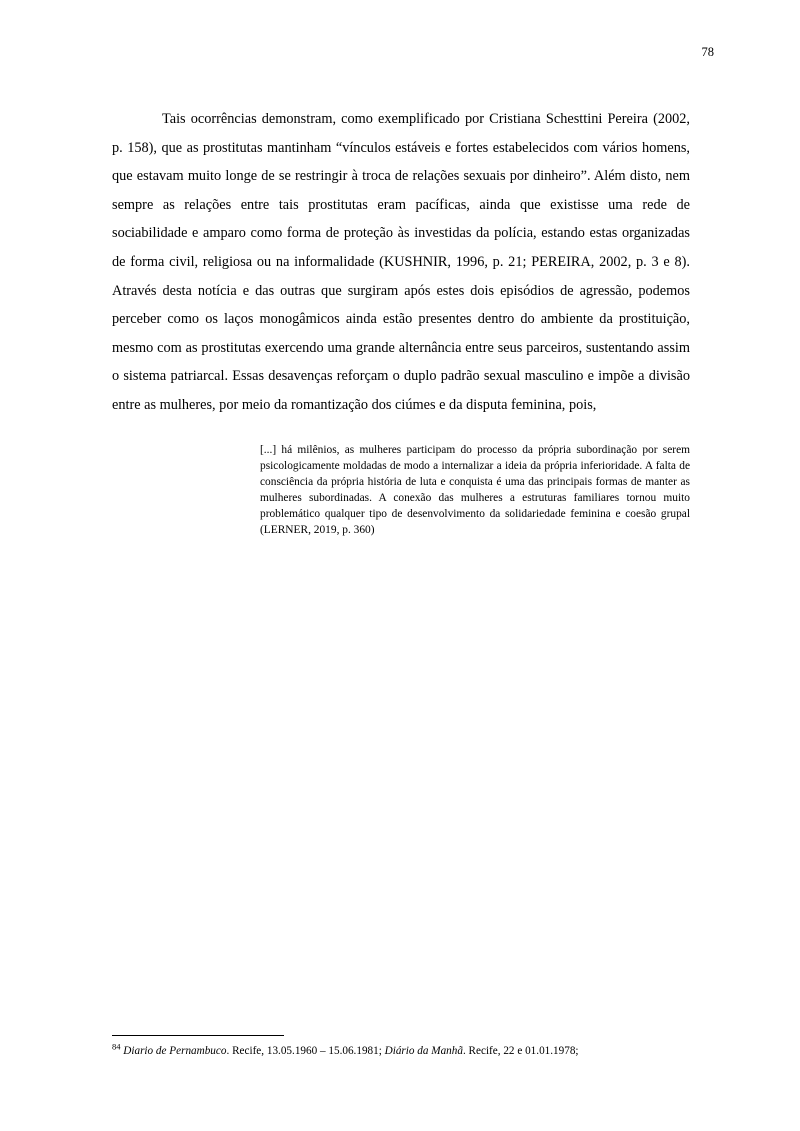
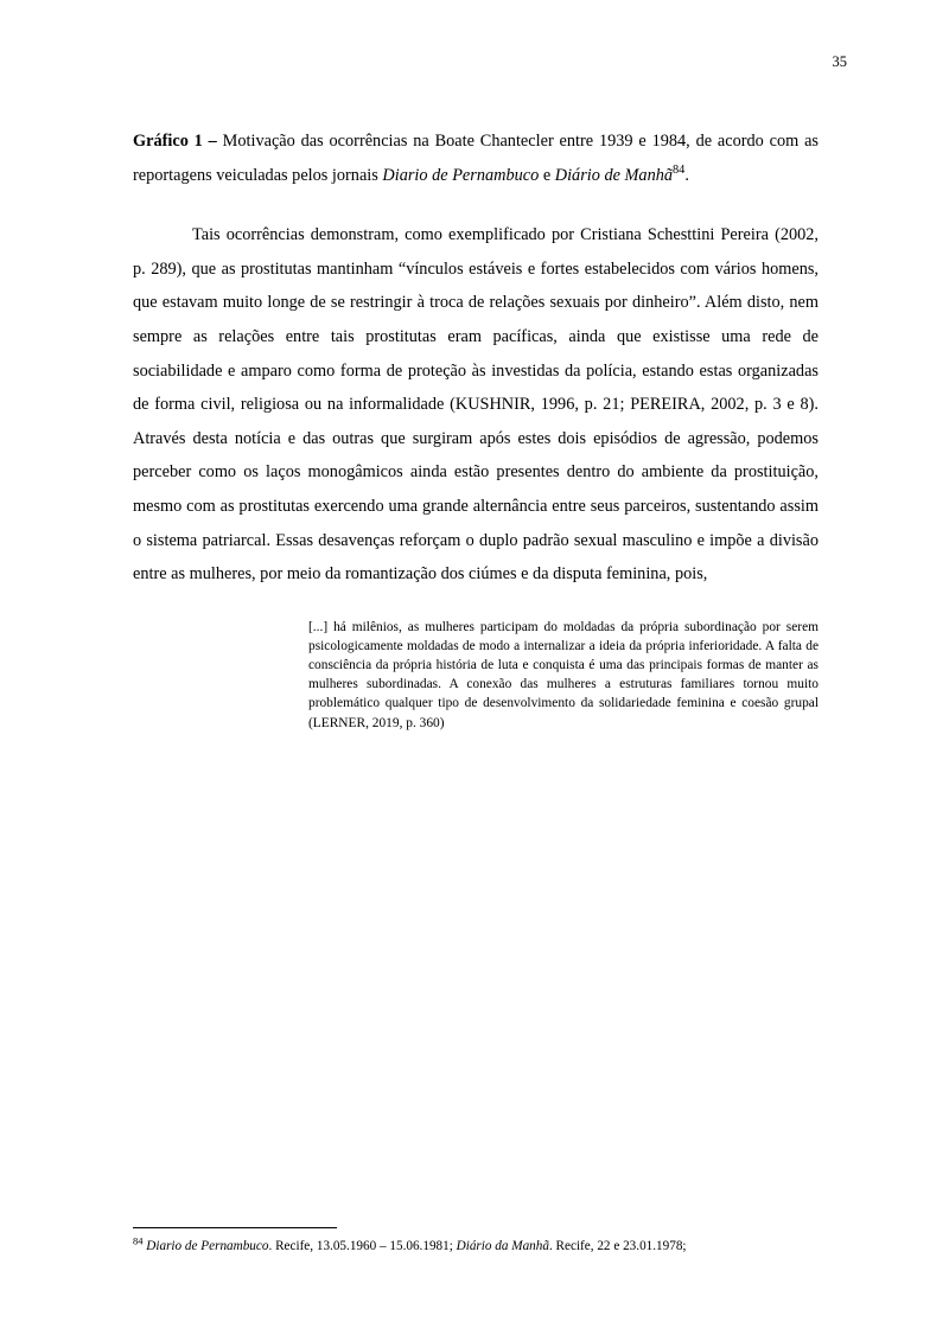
- 78
+ 35
+ Gráfico 1 – Motivação das ocorrências na Boate Chantecler entre 1939 e 1984, de acordo com as reportagens veiculadas pelos jornais Diario de Pernambuco e Diário de Manhã84.
- Tais ocorrências demonstram, como exemplificado por Cristiana Schesttini Pereira (2002, p. 158), que as prostitutas mantinham “vínculos estáveis e fortes estabelecidos com vários homens, que estavam muito longe de se restringir à troca de relações sexuais por dinheiro”. Além disto, nem sempre as relações entre tais prostitutas eram pacíficas, ainda que existisse uma rede de sociabilidade e amparo como forma de proteção às investidas da polícia, estando estas organizadas de forma civil, religiosa ou na informalidade (KUSHNIR, 1996, p. 21; PEREIRA, 2002, p. 3 e 8). Através desta notícia e das outras que surgiram após estes dois episódios de agressão, podemos perceber como os laços monogâmicos ainda estão presentes dentro do ambiente da prostituição, mesmo com as prostitutas exercendo uma grande alternância entre seus parceiros, sustentando assim o sistema patriarcal. Essas desavenças reforçam o duplo padrão sexual masculino e impõe a divisão entre as mulheres, por meio da romantização dos ciúmes e da disputa feminina, pois,
+ Tais ocorrências demonstram, como exemplificado por Cristiana Schesttini Pereira (2002, p. 289), que as prostitutas mantinham “vínculos estáveis e fortes estabelecidos com vários homens, que estavam muito longe de se restringir à troca de relações sexuais por dinheiro”. Além disto, nem sempre as relações entre tais prostitutas eram pacíficas, ainda que existisse uma rede de sociabilidade e amparo como forma de proteção às investidas da polícia, estando estas organizadas de forma civil, religiosa ou na informalidade (KUSHNIR, 1996, p. 21; PEREIRA, 2002, p. 3 e 8). Através desta notícia e das outras que surgiram após estes dois episódios de agressão, podemos perceber como os laços monogâmicos ainda estão presentes dentro do ambiente da prostituição, mesmo com as prostitutas exercendo uma grande alternância entre seus parceiros, sustentando assim o sistema patriarcal. Essas desavenças reforçam o duplo padrão sexual masculino e impõe a divisão entre as mulheres, por meio da romantização dos ciúmes e da disputa feminina, pois,
- [...] há milênios, as mulheres participam do processo da própria subordinação por serem psicologicamente moldadas de modo a internalizar a ideia da própria inferioridade. A falta de consciência da própria história de luta e conquista é uma das principais formas de manter as mulheres subordinadas. A conexão das mulheres a estruturas familiares tornou muito problemático qualquer tipo de desenvolvimento da solidariedade feminina e coesão grupal (LERNER, 2019, p. 360)
+ [...] há milênios, as mulheres participam do moldadas da própria subordinação por serem psicologicamente moldadas de modo a internalizar a ideia da própria inferioridade. A falta de consciência da própria história de luta e conquista é uma das principais formas de manter as mulheres subordinadas. A conexão das mulheres a estruturas familiares tornou muito problemático qualquer tipo de desenvolvimento da solidariedade feminina e coesão grupal (LERNER, 2019, p. 360)
- 84 Diario de Pernambuco. Recife, 13.05.1960 – 15.06.1981; Diário da Manhã. Recife, 22 e 01.01.1978;
+ 84 Diario de Pernambuco. Recife, 13.05.1960 – 15.06.1981; Diário da Manhã. Recife, 22 e 23.01.1978;
